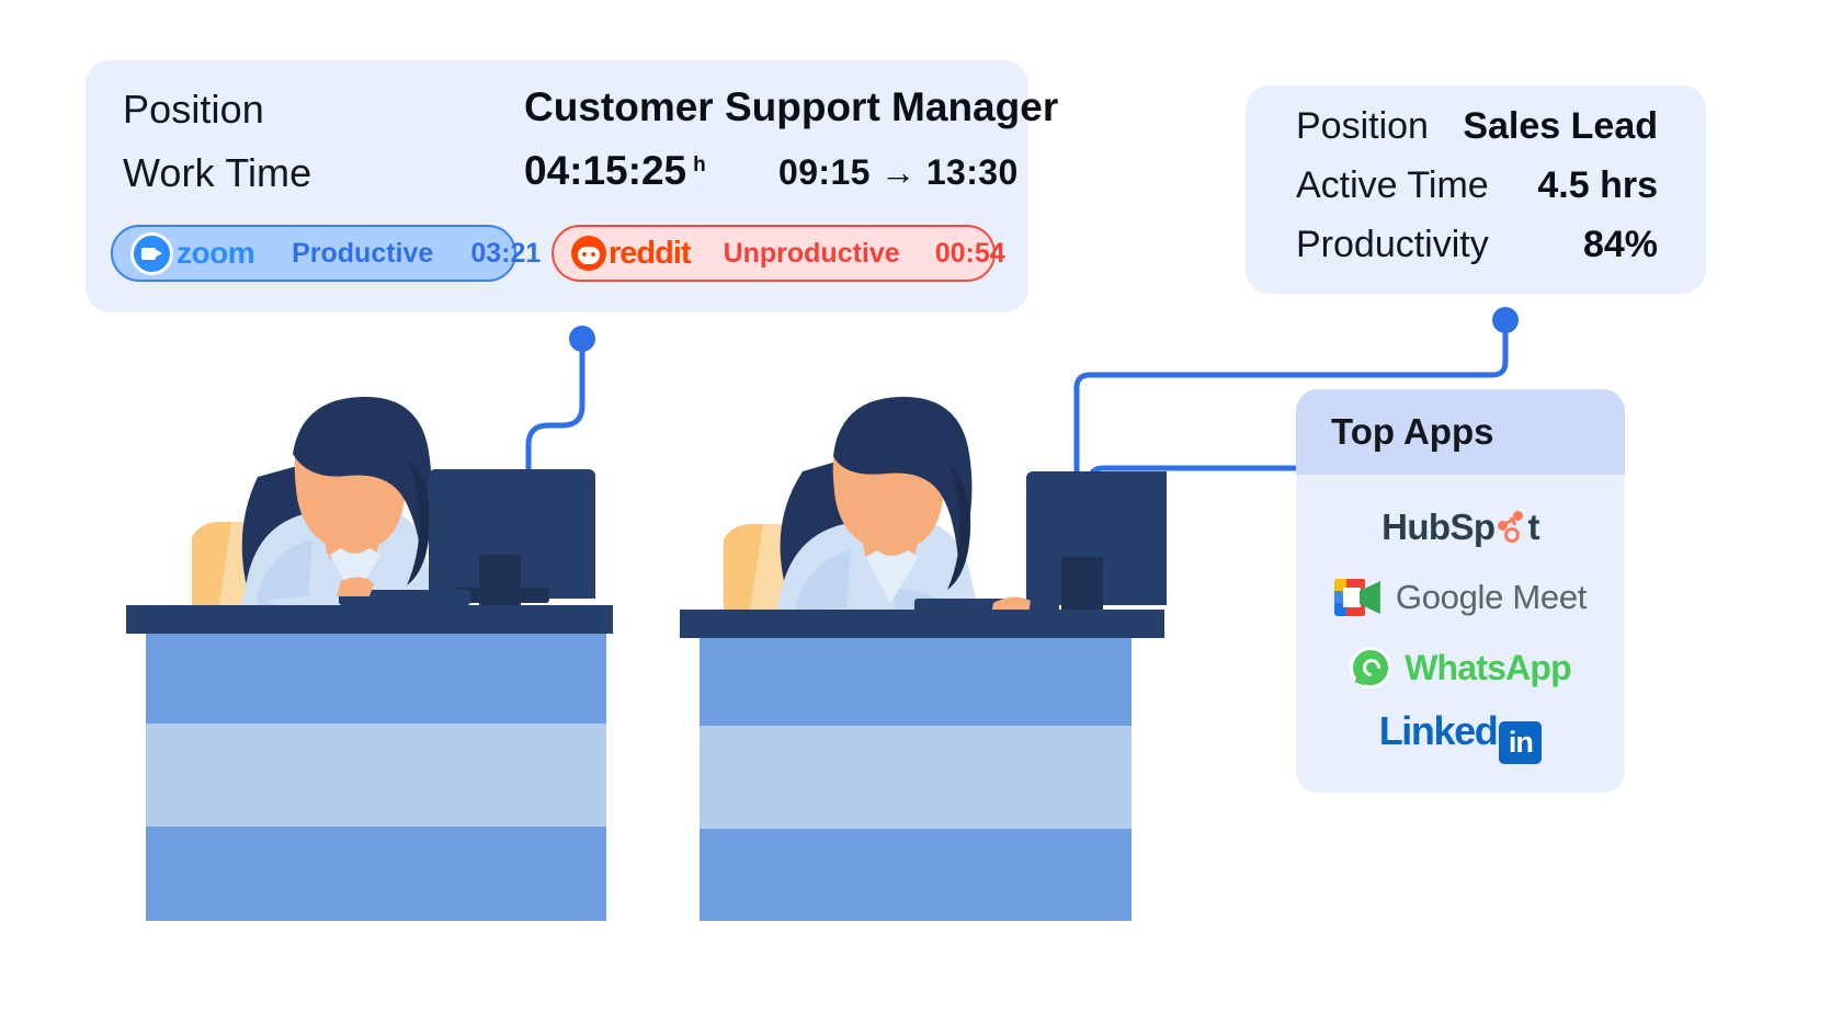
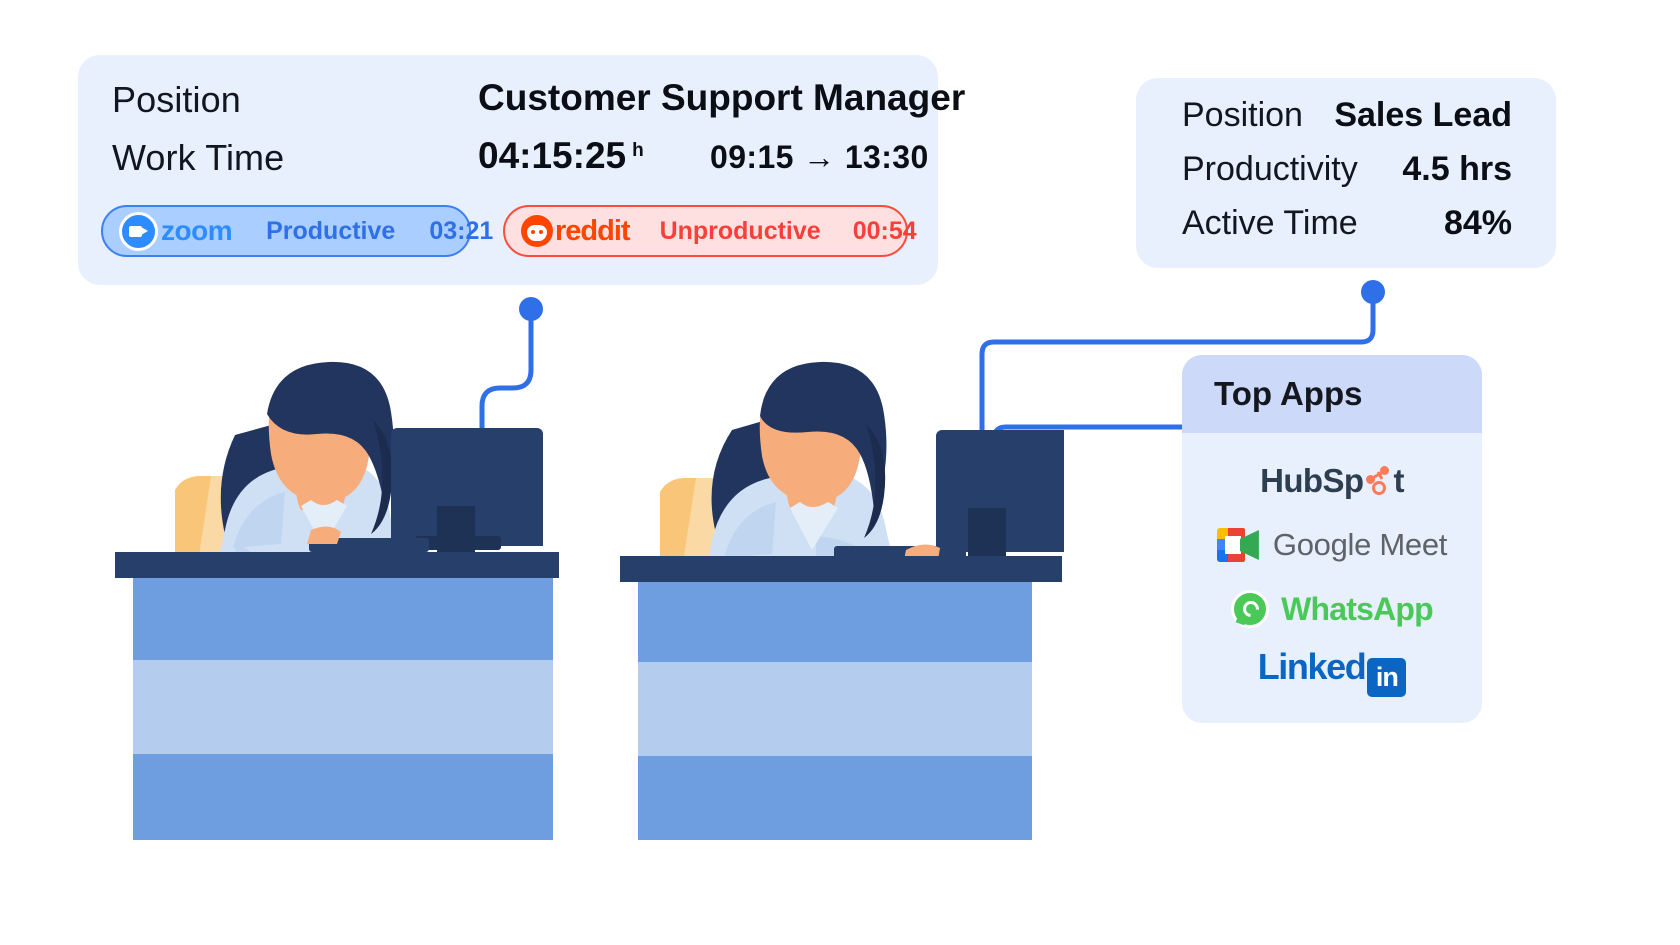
  Position
  Work Time
  Customer Support Manager
  04:15:25
  h
  09:15 → 13:30
  zoom
  Productive
  03:21
  reddit
  Unproductive
  00:54
  Position
  Sales Lead
- Active Time
+ Productivity
  4.5 hrs
- Productivity
+ Active Time
  84%
  Top Apps
  HubSp t
  Google Meet
  WhatsApp
  Linked in
